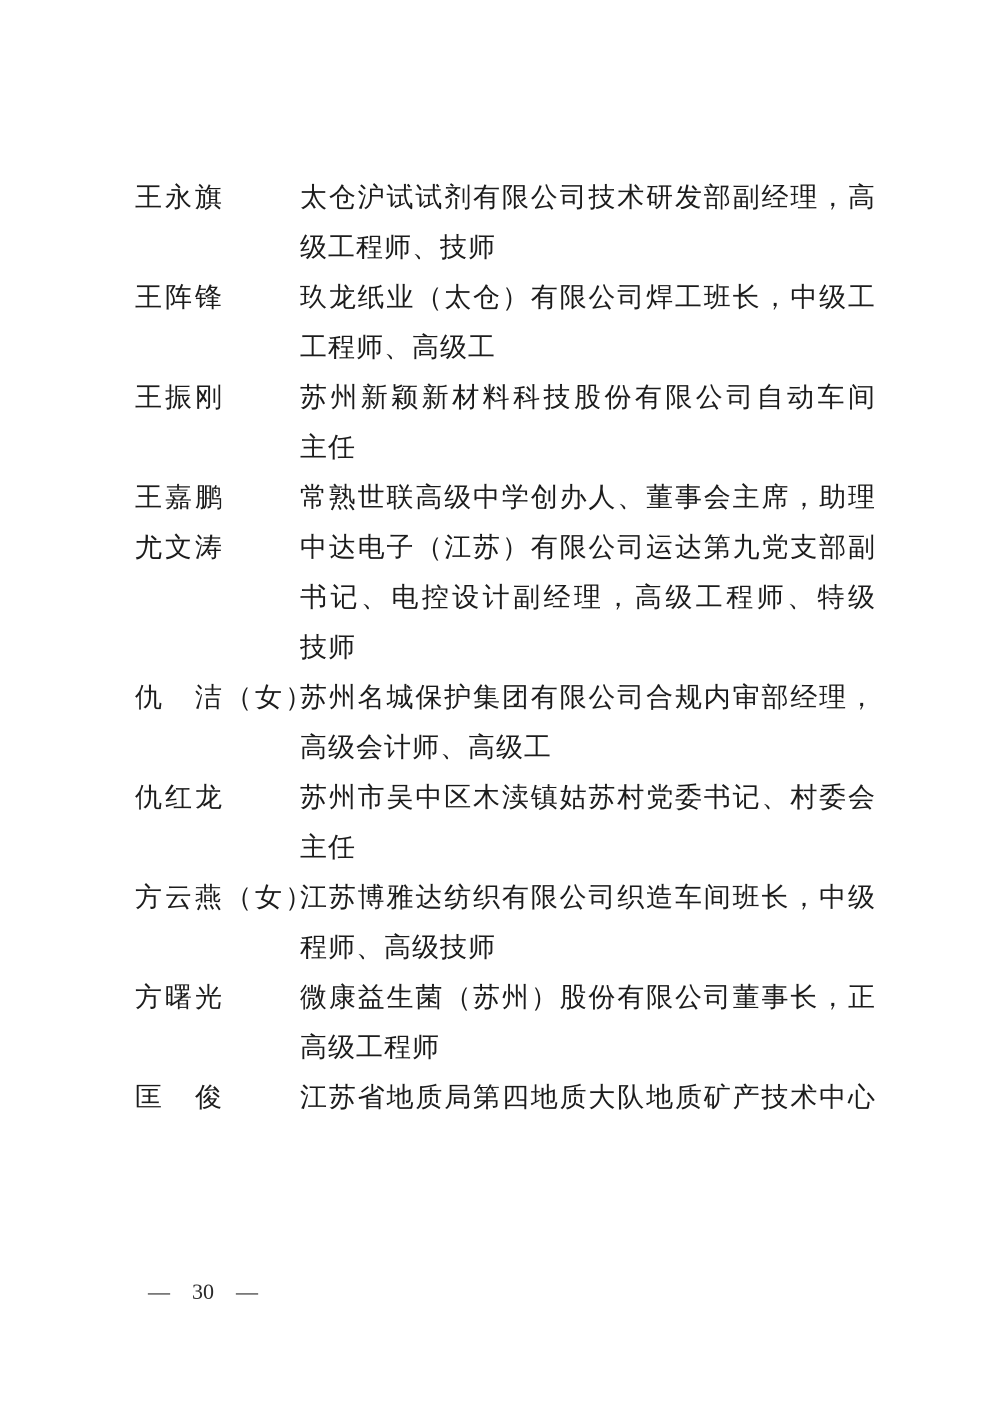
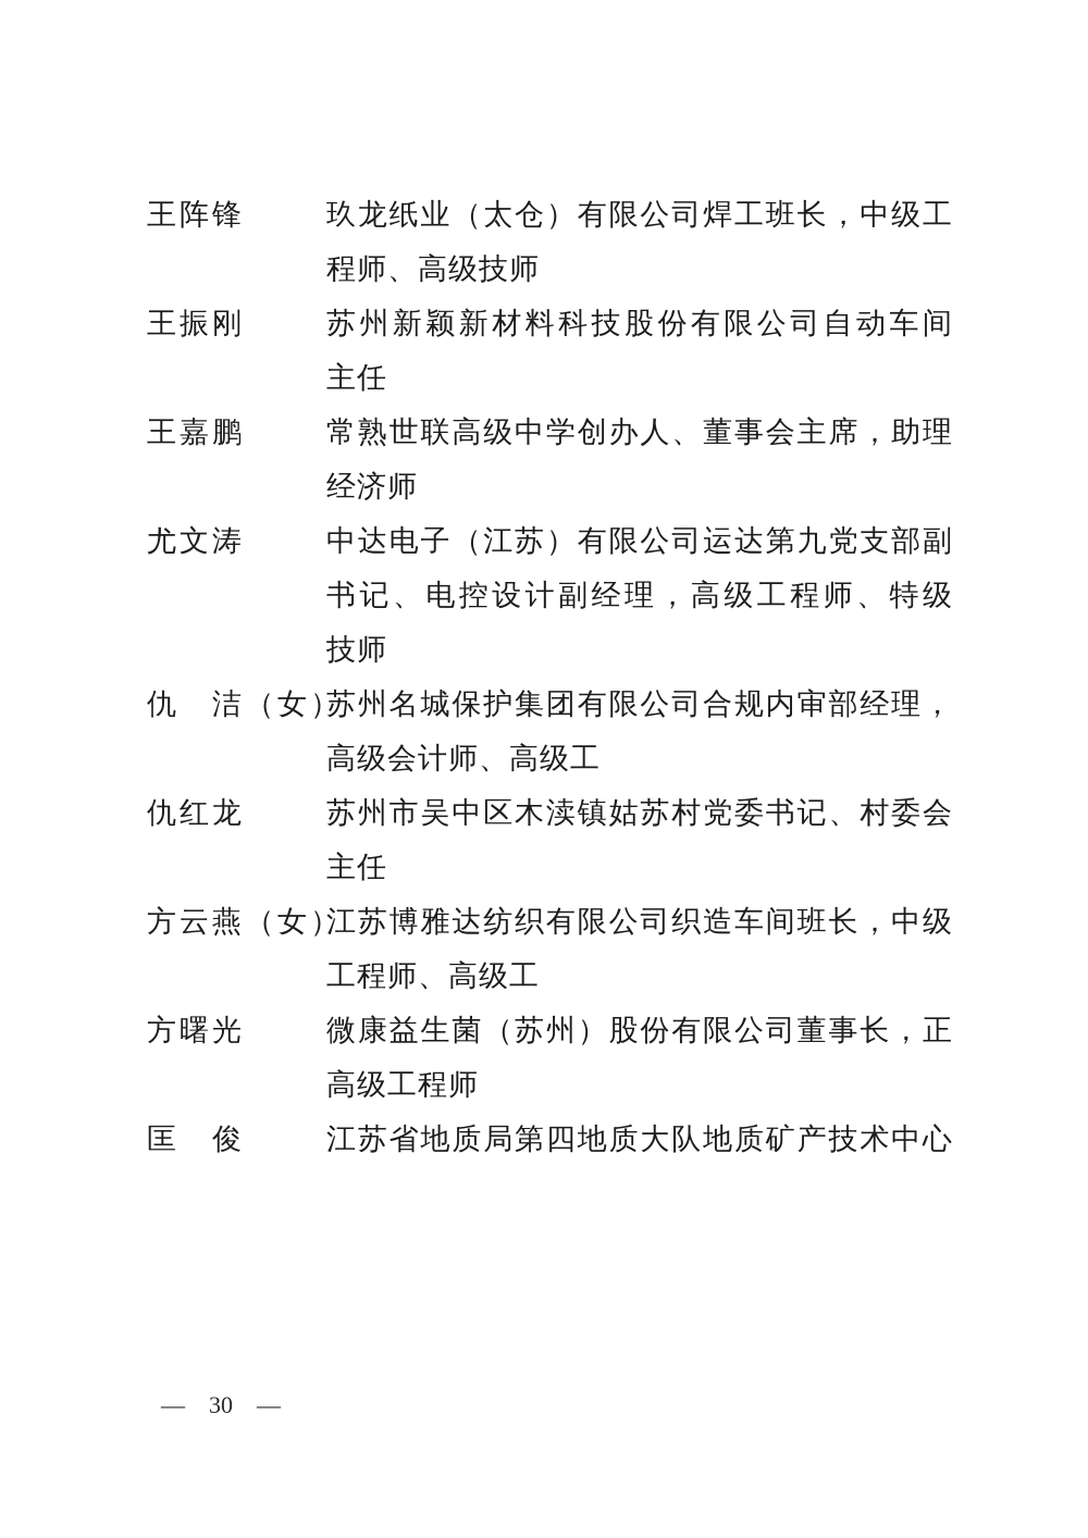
- 王永旗
- 太仓沪试试剂有限公司技术研发部副经理，高
- 级工程师、技师
  王阵锋
  玖龙纸业（太仓）有限公司焊工班长，中级工
- 工程师、高级工
+ 程师、高级技师
  王振刚
  苏州新颖新材料科技股份有限公司自动车间
  主任
  王嘉鹏
  常熟世联高级中学创办人、董事会主席，助理
+ 经济师
  尤文涛
  中达电子（江苏）有限公司运达第九党支部副
  书记、电控设计副经理，高级工程师、特级
  技师
  仇 洁（女）
  苏州名城保护集团有限公司合规内审部经理，
  高级会计师、高级工
  仇红龙
  苏州市吴中区木渎镇姑苏村党委书记、村委会
  主任
  方云燕（女）
  江苏博雅达纺织有限公司织造车间班长，中级
- 程师、高级技师
+ 工程师、高级工
  方曙光
  微康益生菌（苏州）股份有限公司董事长，正
  高级工程师
  匡 俊
  江苏省地质局第四地质大队地质矿产技术中心
  — 30 —
